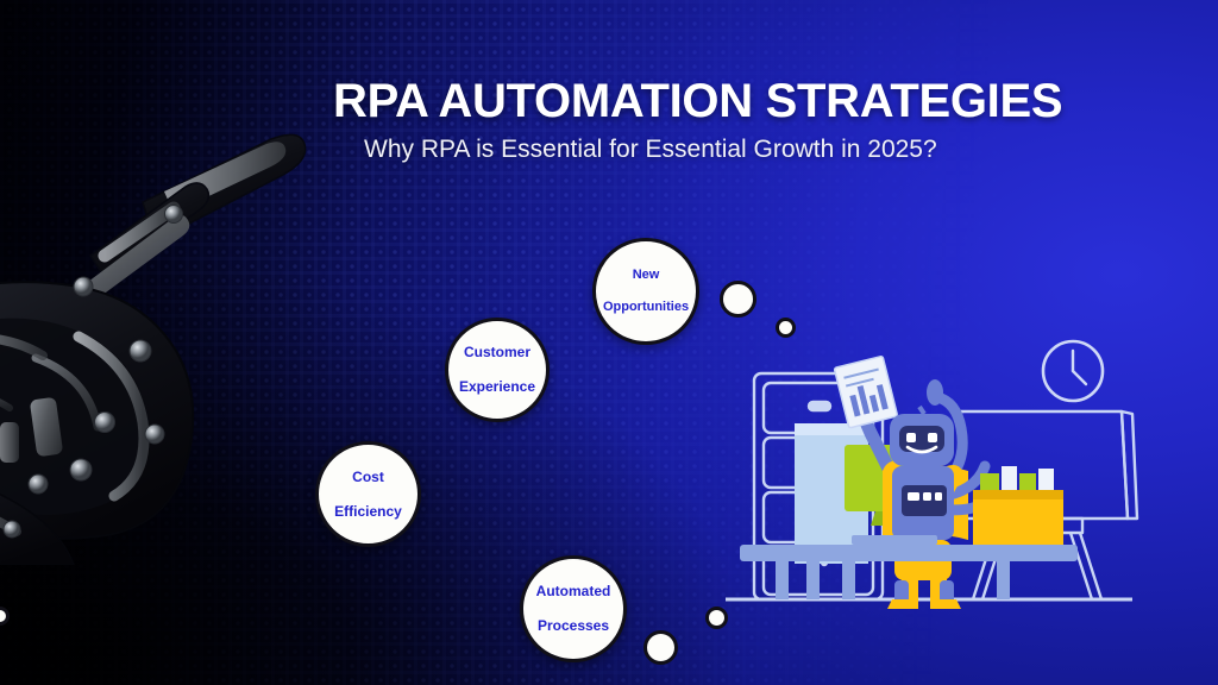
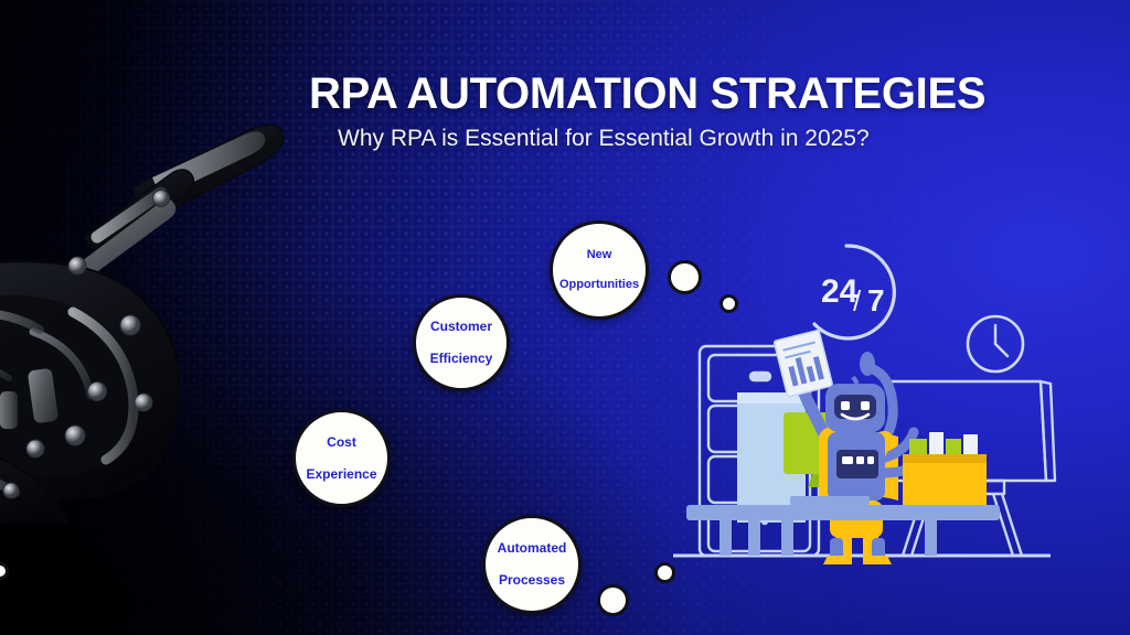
  RPA AUTOMATION STRATEGIES
  Why RPA is Essential for Essential Growth in 2025?
+ 24
+ /
+ 7
  New
  Opportunities
  Customer
- Experience
+ Efficiency
  Cost
- Efficiency
+ Experience
  Automated
  Processes
